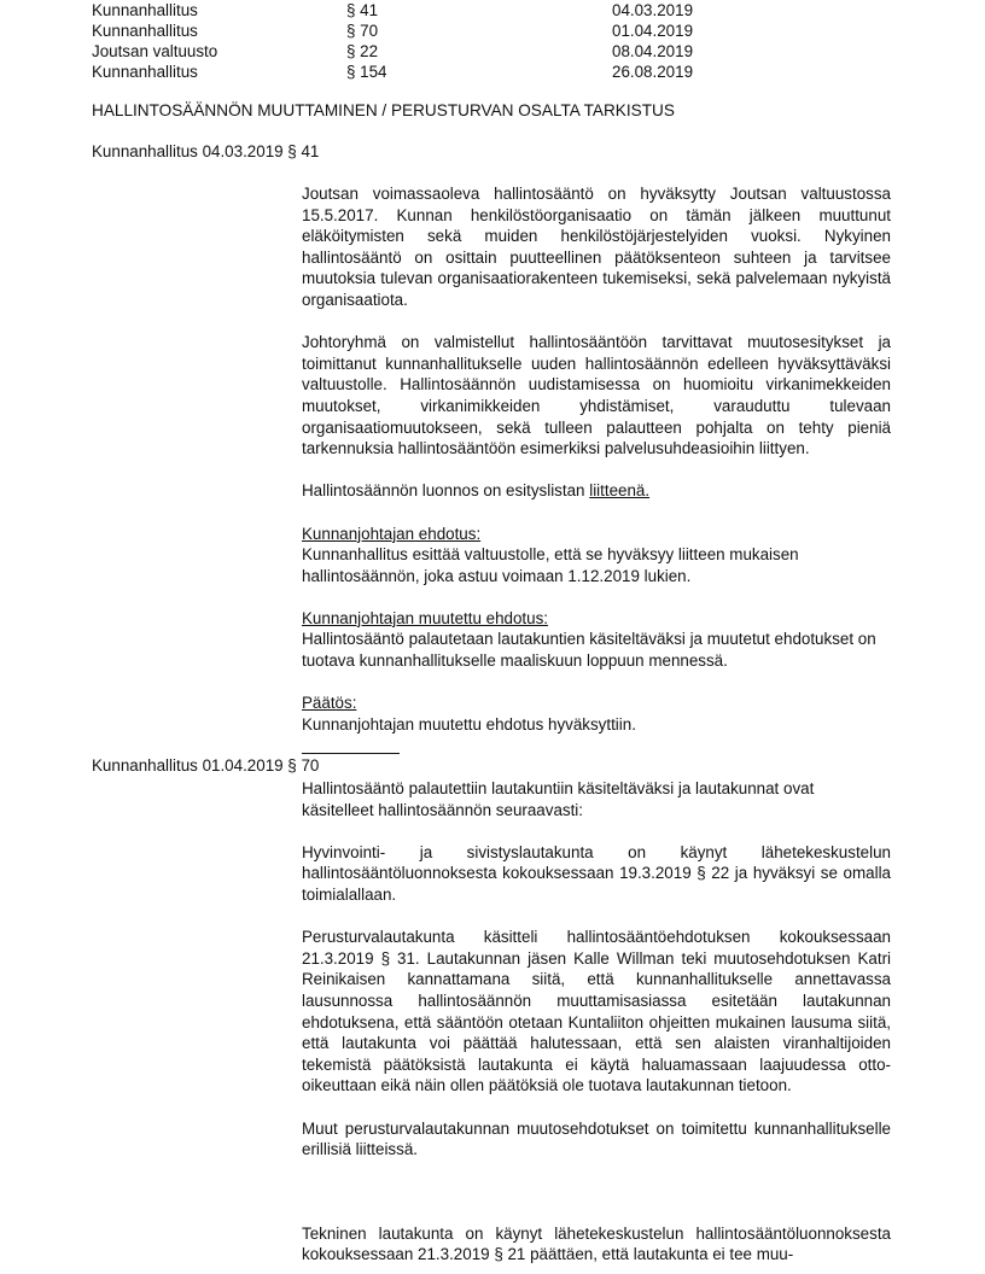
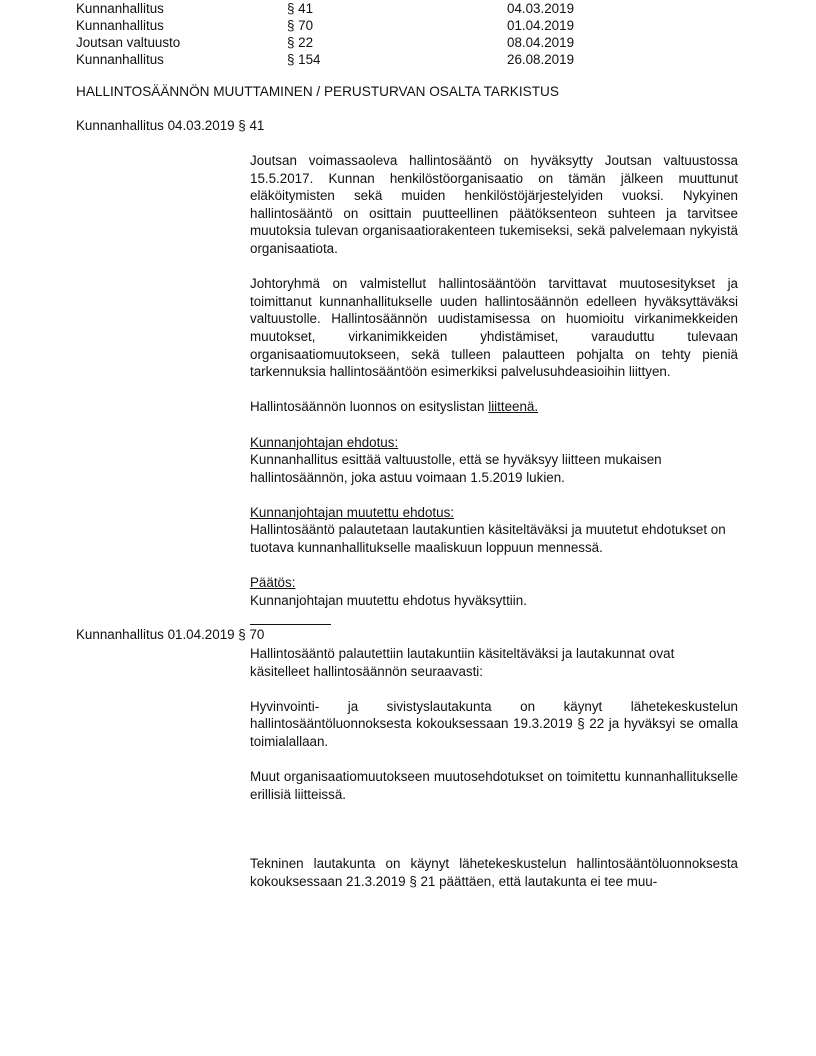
  Kunnanhallitus
  § 41
  04.03.2019
  Kunnanhallitus
  § 70
  01.04.2019
  Joutsan valtuusto
  § 22
  08.04.2019
  Kunnanhallitus
  § 154
  26.08.2019
  HALLINTOSÄÄNNÖN MUUTTAMINEN / PERUSTURVAN OSALTA TARKISTUS
  Kunnanhallitus 04.03.2019 § 41
  Joutsan voimassaoleva hallintosääntö on hyväksytty Joutsan valtuustossa 15.5.2017. Kunnan henkilöstöorganisaatio on tämän jälkeen muuttunut eläköitymisten sekä muiden henkilöstöjärjestelyiden vuoksi. Nykyinen hallintosääntö on osittain puutteellinen päätöksenteon suhteen ja tarvitsee muutoksia tulevan organisaatiorakenteen tukemiseksi, sekä palvelemaan nykyistä organisaatiota.
  Johtoryhmä on valmistellut hallintosääntöön tarvittavat muutosesitykset ja toimittanut kunnanhallitukselle uuden hallintosäännön edelleen hyväksyttäväksi valtuustolle. Hallintosäännön uudistamisessa on huomioitu virkanimekkeiden muutokset, virkanimikkeiden yhdistämiset, varauduttu tulevaan organisaatiomuutokseen, sekä tulleen palautteen pohjalta on tehty pieniä tarkennuksia hallintosääntöön esimerkiksi palvelusuhdeasioihin liittyen.
  Hallintosäännön luonnos on esityslistan liitteenä.
  Kunnanjohtajan ehdotus:
- Kunnanhallitus esittää valtuustolle, että se hyväksyy liitteen mukaisen hallintosäännön, joka astuu voimaan 1.12.2019 lukien.
+ Kunnanhallitus esittää valtuustolle, että se hyväksyy liitteen mukaisen hallintosäännön, joka astuu voimaan 1.5.2019 lukien.
  Kunnanjohtajan muutettu ehdotus:
  Hallintosääntö palautetaan lautakuntien käsiteltäväksi ja muutetut ehdotukset on tuotava kunnanhallitukselle maaliskuun loppuun mennessä.
  Päätös:
  Kunnanjohtajan muutettu ehdotus hyväksyttiin.
  Kunnanhallitus 01.04.2019 § 70
  Hallintosääntö palautettiin lautakuntiin käsiteltäväksi ja lautakunnat ovat käsitelleet hallintosäännön seuraavasti:
  Hyvinvointi- ja sivistyslautakunta on käynyt lähetekeskustelun hallintosääntöluonnoksesta kokouksessaan 19.3.2019 § 22 ja hyväksyi se omalla toimialallaan.
- Perusturvalautakunta käsitteli hallintosääntöehdotuksen kokouksessaan 21.3.2019 § 31. Lautakunnan jäsen Kalle Willman teki muutosehdotuksen Katri Reinikaisen kannattamana siitä, että kunnanhallitukselle annettavassa lausunnossa hallintosäännön muuttamisasiassa esitetään lautakunnan ehdotuksena, että sääntöön otetaan Kuntaliiton ohjeitten mukainen lausuma siitä, että lautakunta voi päättää halutessaan, että sen alaisten viranhaltijoiden tekemistä päätöksistä lautakunta ei käytä haluamassaan laajuudessa otto-oikeuttaan eikä näin ollen päätöksiä ole tuotava lautakunnan tietoon.
- Muut perusturvalautakunnan muutosehdotukset on toimitettu kunnanhallitukselle erillisiä liitteissä.
+ Muut organisaatiomuutokseen muutosehdotukset on toimitettu kunnanhallitukselle erillisiä liitteissä.
  Tekninen lautakunta on käynyt lähetekeskustelun hallintosääntöluonnoksesta kokouksessaan 21.3.2019 § 21 päättäen, että lautakunta ei tee muu-
